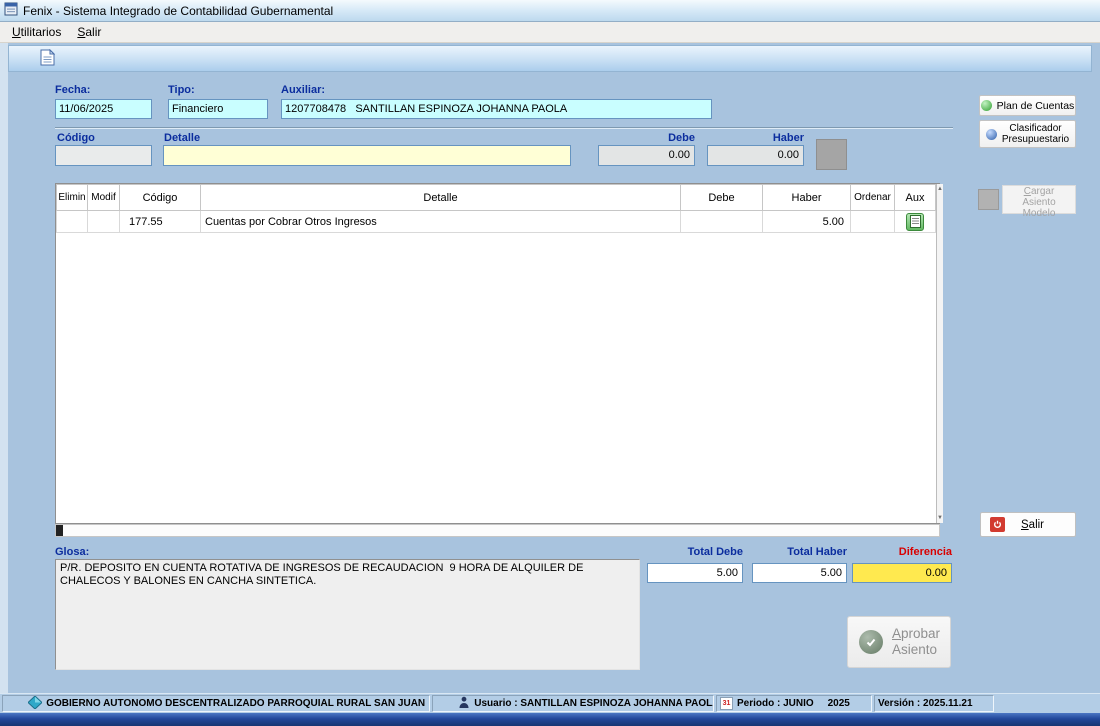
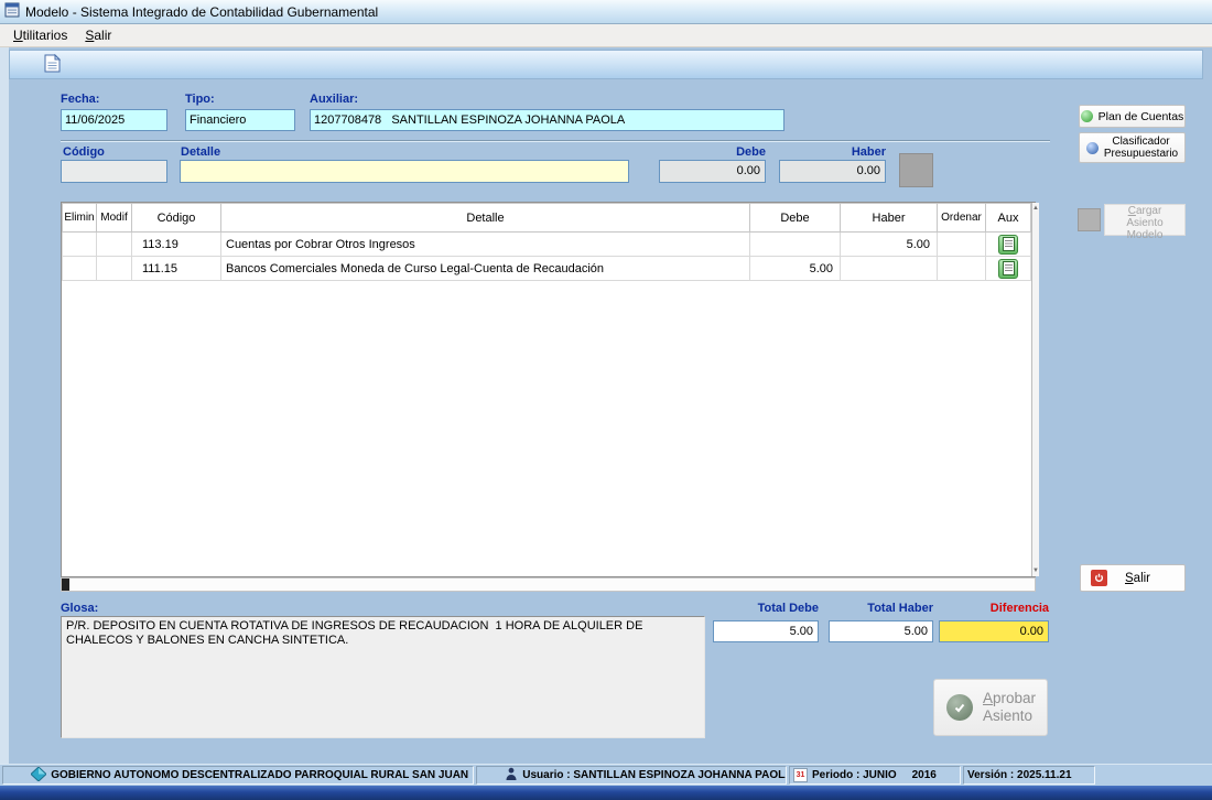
- Fenix - Sistema Integrado de Contabilidad Gubernamental
+ Modelo - Sistema Integrado de Contabilidad Gubernamental
  Utilitarios
  Salir
  Fecha:
  Tipo:
  Auxiliar:
  11/06/2025
  Financiero
  1207708478 SANTILLAN ESPINOZA JOHANNA PAOLA
  Plan de Cuentas
  Clasificador
  Presupuestario
  Código
  Detalle
  Debe
  Haber
  0.00
  0.00
  Elimin	Modif	Código	Detalle	Debe	Haber	Ordenar	Aux
- 		177.55	Cuentas por Cobrar Otros Ingresos		5.00
+ 		113.19	Cuentas por Cobrar Otros Ingresos		5.00
+ 		111.15	Bancos Comerciales Moneda de Curso Legal-Cuenta de Recaudación	5.00
  Cargar Asiento Modelo
  Salir
  Glosa:
- P/R. DEPOSITO EN CUENTA ROTATIVA DE INGRESOS DE RECAUDACION 9 HORA DE ALQUILER DE CHALECOS Y BALONES EN CANCHA SINTETICA.
+ P/R. DEPOSITO EN CUENTA ROTATIVA DE INGRESOS DE RECAUDACION 1 HORA DE ALQUILER DE CHALECOS Y BALONES EN CANCHA SINTETICA.
  Total Debe
  Total Haber
  Diferencia
  5.00
  5.00
  0.00
  Aprobar
  Asiento
  GOBIERNO AUTONOMO DESCENTRALIZADO PARROQUIAL RURAL SAN JUAN
  Usuario : SANTILLAN ESPINOZA JOHANNA PAOL
- Periodo : JUNIO 2025
+ Periodo : JUNIO 2016
  Versión : 2025.11.21
